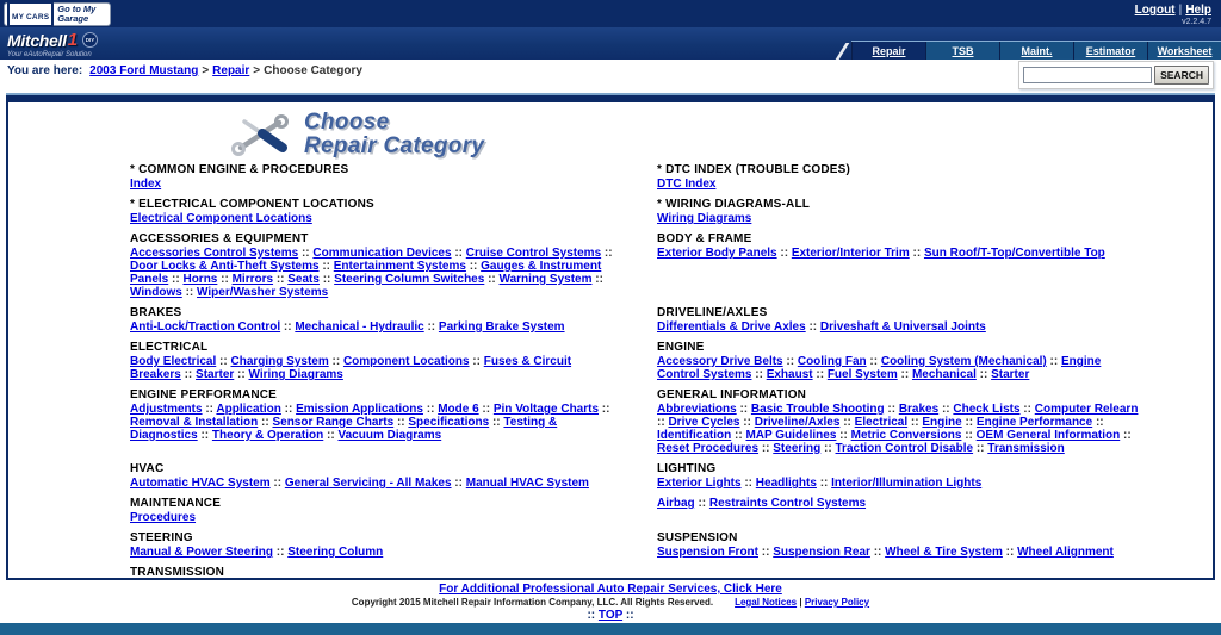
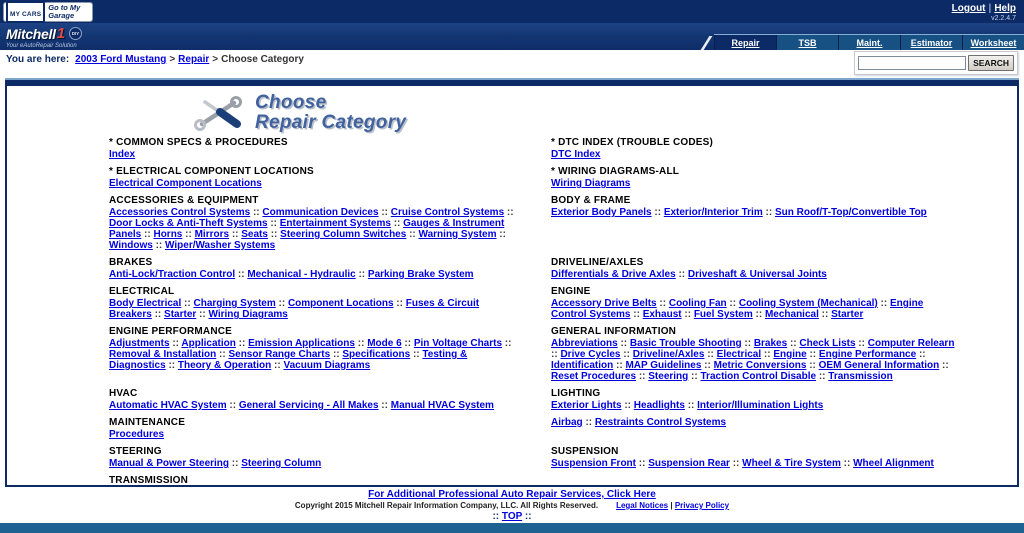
  Go to My Garage
  Logout | Help
  Mitchell
  1
  Repair
  TSB
  Maint.
  Estimator
  Worksheet
  You are here: 2003 Ford Mustang > Repair > Choose Category
  SEARCH
  Choose
  Repair Category
- * COMMON ENGINE & PROCEDURES
+ * COMMON SPECS & PROCEDURES
  Index
  * DTC INDEX (TROUBLE CODES)
  DTC Index
  * ELECTRICAL COMPONENT LOCATIONS
  Electrical Component Locations
  * WIRING DIAGRAMS-ALL
  Wiring Diagrams
  ACCESSORIES & EQUIPMENT
  Accessories Control Systems :: Communication Devices :: Cruise Control Systems :: Door Locks & Anti-Theft Systems :: Entertainment Systems :: Gauges & Instrument Panels :: Horns :: Mirrors :: Seats :: Steering Column Switches :: Warning System :: Windows :: Wiper/Washer Systems
  BODY & FRAME
  Exterior Body Panels :: Exterior/Interior Trim :: Sun Roof/T-Top/Convertible Top
  BRAKES
  Anti-Lock/Traction Control :: Mechanical - Hydraulic :: Parking Brake System
  DRIVELINE/AXLES
  Differentials & Drive Axles :: Driveshaft & Universal Joints
  ELECTRICAL
  Body Electrical :: Charging System :: Component Locations :: Fuses & Circuit Breakers :: Starter :: Wiring Diagrams
  ENGINE
  Accessory Drive Belts :: Cooling Fan :: Cooling System (Mechanical) :: Engine Control Systems :: Exhaust :: Fuel System :: Mechanical :: Starter
  ENGINE PERFORMANCE
  Adjustments :: Application :: Emission Applications :: Mode 6 :: Pin Voltage Charts :: Removal & Installation :: Sensor Range Charts :: Specifications :: Testing & Diagnostics :: Theory & Operation :: Vacuum Diagrams
  GENERAL INFORMATION
  Abbreviations :: Basic Trouble Shooting :: Brakes :: Check Lists :: Computer Relearn :: Drive Cycles :: Driveline/Axles :: Electrical :: Engine :: Engine Performance :: Identification :: MAP Guidelines :: Metric Conversions :: OEM General Information :: Reset Procedures :: Steering :: Traction Control Disable :: Transmission
  HVAC
  Automatic HVAC System :: General Servicing - All Makes :: Manual HVAC System
  LIGHTING
  Exterior Lights :: Headlights :: Interior/Illumination Lights
  MAINTENANCE
  Procedures
  Airbag :: Restraints Control Systems
  STEERING
  Manual & Power Steering :: Steering Column
  SUSPENSION
  Suspension Front :: Suspension Rear :: Wheel & Tire System :: Wheel Alignment
  TRANSMISSION
  For Additional Professional Auto Repair Services, Click Here
  Copyright 2015 Mitchell Repair Information Company, LLC. All Rights Reserved. Legal Notices | Privacy Policy
  :: TOP ::
